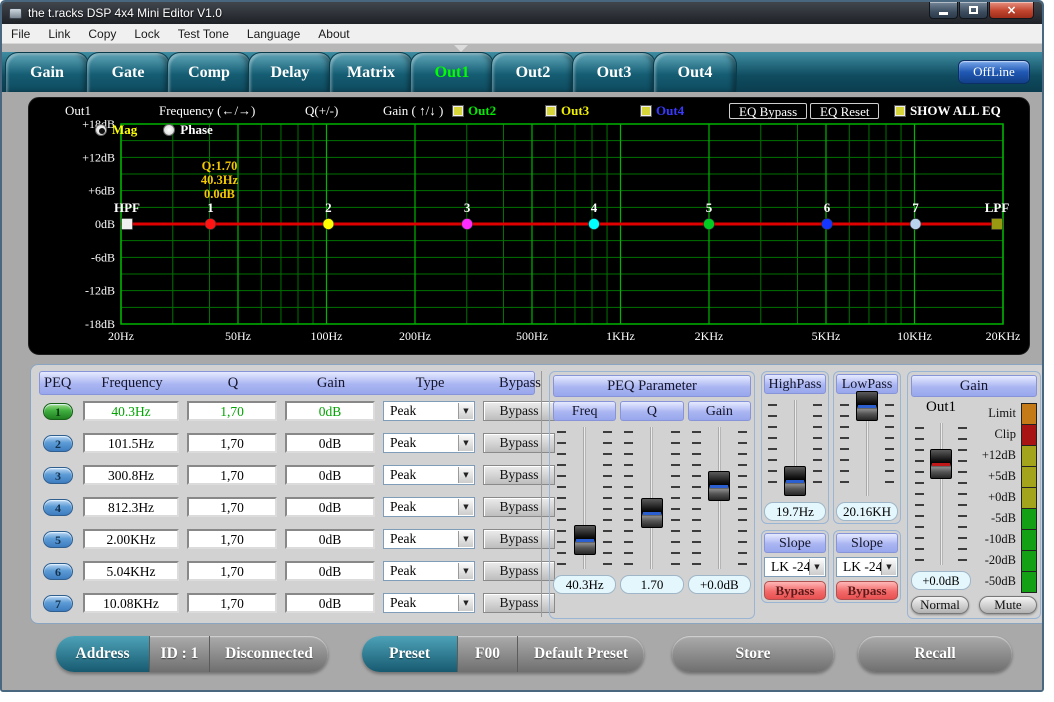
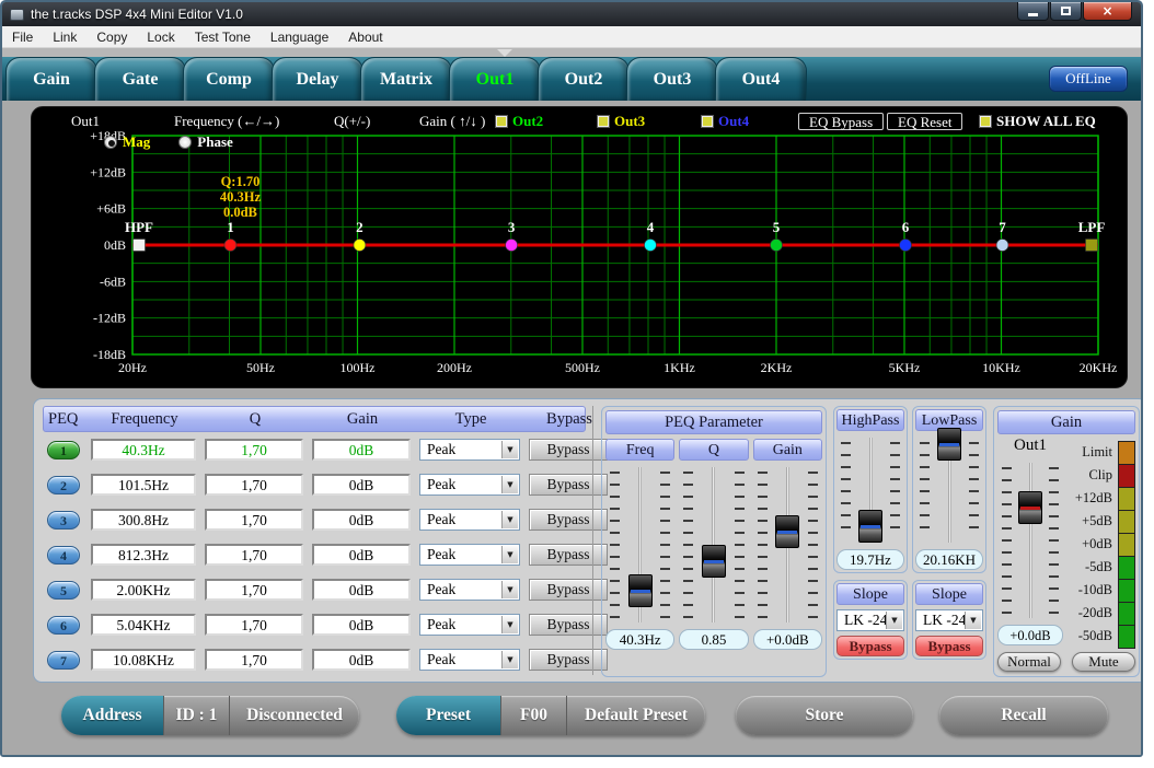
  the t.racks DSP 4x4 Mini Editor V1.0
  ×
  File
  Link
  Copy
  Lock
  Test Tone
  Language
  About
  Gain
  Gate
  Comp
  Delay
  Matrix
  Out1
  Out2
  Out3
  Out4
  OffLine
  Out1
  Frequency (←/→)
  Q(+/-)
  Gain ( ↑/↓ )
  EQ Bypass
  EQ Reset
  SHOW ALL EQ
  Out2
  Out3
  Out4
  Mag
  Phase
  20Hz
  50Hz
  100Hz
  200Hz
  500Hz
  1KHz
  2KHz
  5KHz
  10KHz
  20KHz
  +12dB
  +6dB
  0dB
  -6dB
  -12dB
  -18dB
  HPF
  1
  2
  3
  4
  5
  6
  7
  LPF
  Q:1.70
  40.3Hz
  0.0dB
  PEQ
  Frequency
  Q
  Gain
  Type
  Bypass
  1
  40.3Hz
  1,70
  0dB
  Peak
  ▼
  Bypass
  2
  101.5Hz
  1,70
  0dB
  Peak
  ▼
  Bypass
  3
  300.8Hz
  1,70
  0dB
  Peak
  ▼
  Bypass
  4
  812.3Hz
  1,70
  0dB
  Peak
  ▼
  Bypass
  5
  2.00KHz
  1,70
  0dB
  Peak
  ▼
  Bypass
  6
  5.04KHz
  1,70
  0dB
  Peak
  ▼
  Bypass
  7
  10.08KHz
  1,70
  0dB
  Peak
  ▼
  Bypass
  PEQ Parameter
  Freq
  40.3Hz
  Q
- 1.70
+ 0.85
  Gain
  +0.0dB
  HighPass
  19.7Hz
  Slope
  LK -24
  ▼
  Bypass
  LowPass
  20.16KH
  Slope
  LK -24
  ▼
  Bypass
  Gain
  Out1
  +0.0dB
  Limit
  Clip
  +12dB
  +5dB
  +0dB
  -5dB
  -10dB
  -20dB
  -50dB
  Normal
  Mute
  Address
  ID : 1
  Disconnected
  Preset
  F00
  Default Preset
  Store
  Recall
